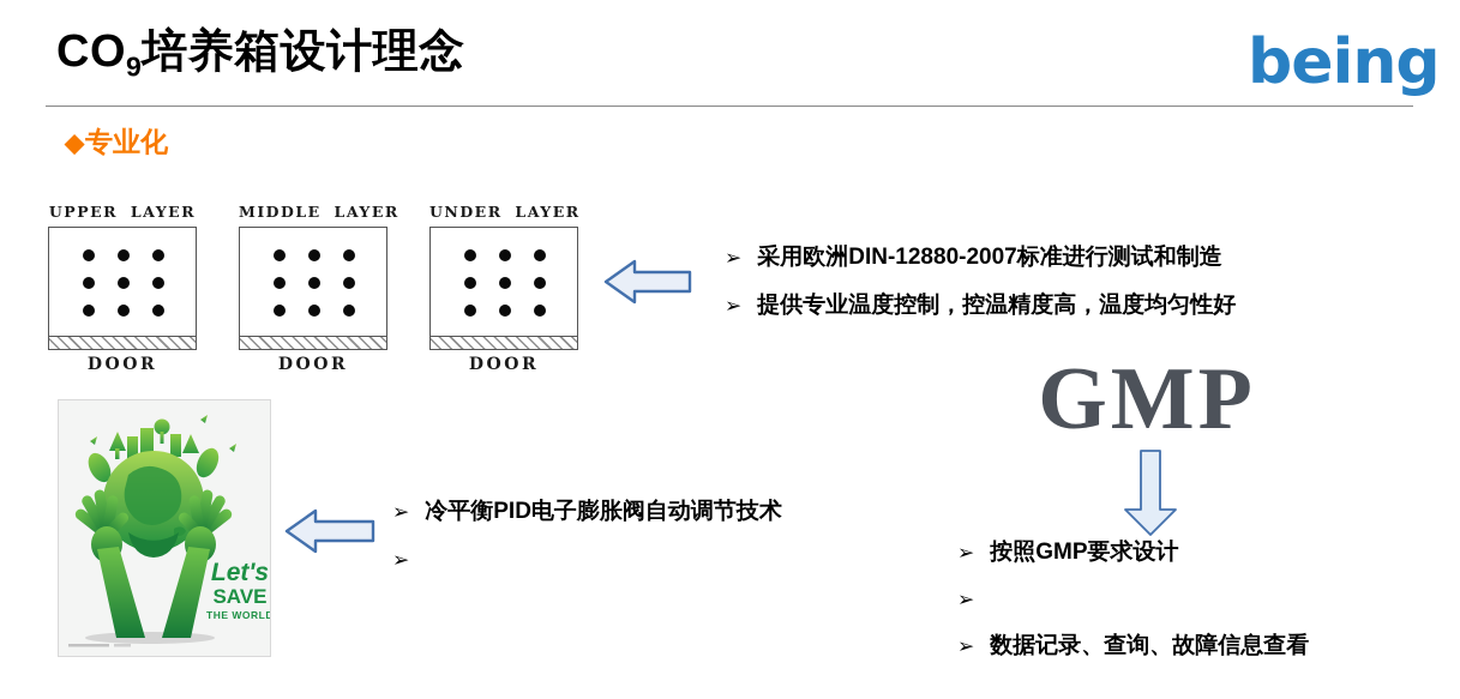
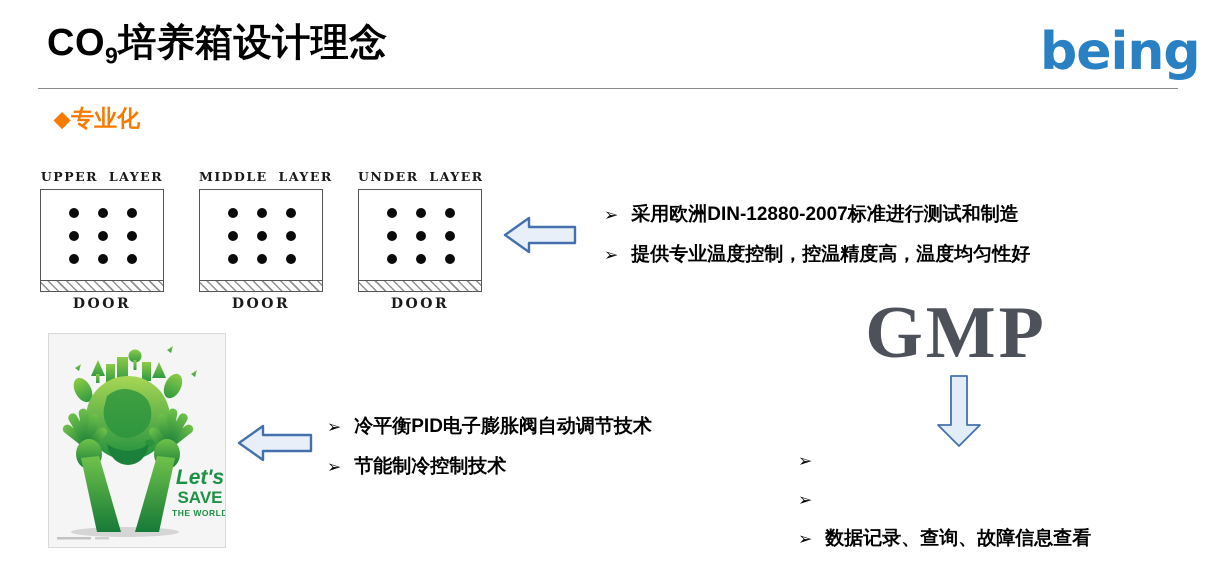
  CO9培养箱设计理念
  being
  ◆专业化
  UPPER LAYER
  DOOR
  MIDDLE LAYER
  DOOR
  UNDER LAYER
  DOOR
  ➢
  采用欧洲DIN-12880-2007标准进行测试和制造
  ➢
  提供专业温度控制，控温精度高，温度均匀性好
  ➢
  冷平衡PID电子膨胀阀自动调节技术
  ➢
+ 节能制冷控制技术
  GMP
  ➢
- 按照GMP要求设计
  ➢
  ➢
  数据记录、查询、故障信息查看
  Let's
  SAVE
  THE WORLD
